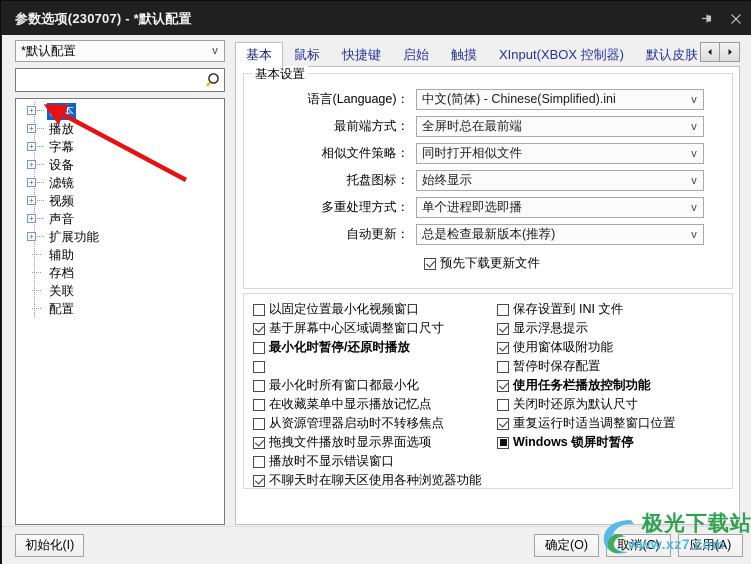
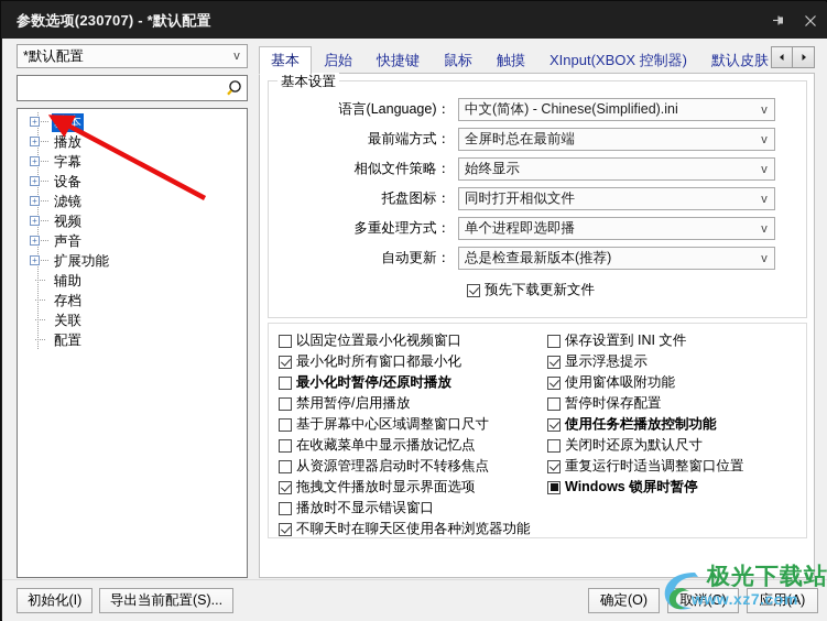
  参数选项(230707) - *默认配置
  *默认配置
  v
  +
  +
  播放
  +
  字幕
  +
  设备
  +
  滤镜
  +
  视频
  +
  声音
  +
  扩展功能
  辅助
  存档
  关联
  配置
  基本
- 鼠标
+ 启始
  快捷键
- 启始
+ 鼠标
  触摸
  XInput(XBOX 控制器)
  默认皮肤
  基本设置
  语言(Language)：
  中文(简体) - Chinese(Simplified).ini
  v
  最前端方式：
  全屏时总在最前端
  v
  相似文件策略：
- 同时打开相似文件
+ 始终显示
  v
  托盘图标：
- 始终显示
+ 同时打开相似文件
  v
  多重处理方式：
  单个进程即选即播
  v
  自动更新：
  总是检查最新版本(推荐)
  v
  预先下载更新文件
  以固定位置最小化视频窗口
- 基于屏幕中心区域调整窗口尺寸
+ 最小化时所有窗口都最小化
  最小化时暂停/还原时播放
+ 禁用暂停/启用播放
- 最小化时所有窗口都最小化
+ 基于屏幕中心区域调整窗口尺寸
  在收藏菜单中显示播放记忆点
  从资源管理器启动时不转移焦点
  拖拽文件播放时显示界面选项
  播放时不显示错误窗口
  不聊天时在聊天区使用各种浏览器功能
  保存设置到 INI 文件
  显示浮悬提示
  使用窗体吸附功能
  暂停时保存配置
  使用任务栏播放控制功能
  关闭时还原为默认尺寸
  重复运行时适当调整窗口位置
  Windows 锁屏时暂停
  初始化(I)
+ 导出当前配置(S)...
  确定(O)
  取消(C)
  应用(A)
  极光下载站
  www.xz7.com
